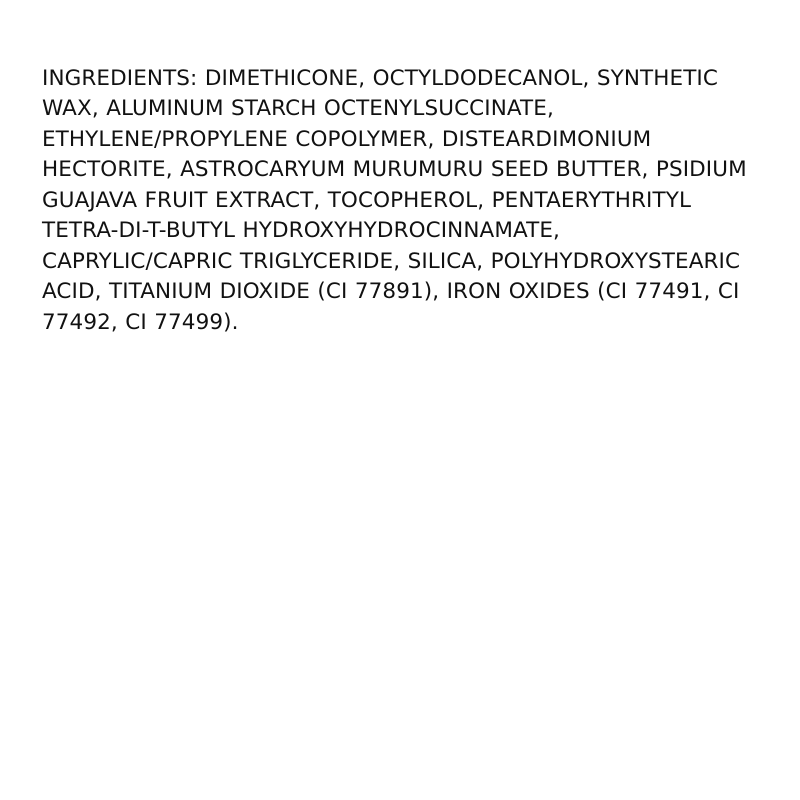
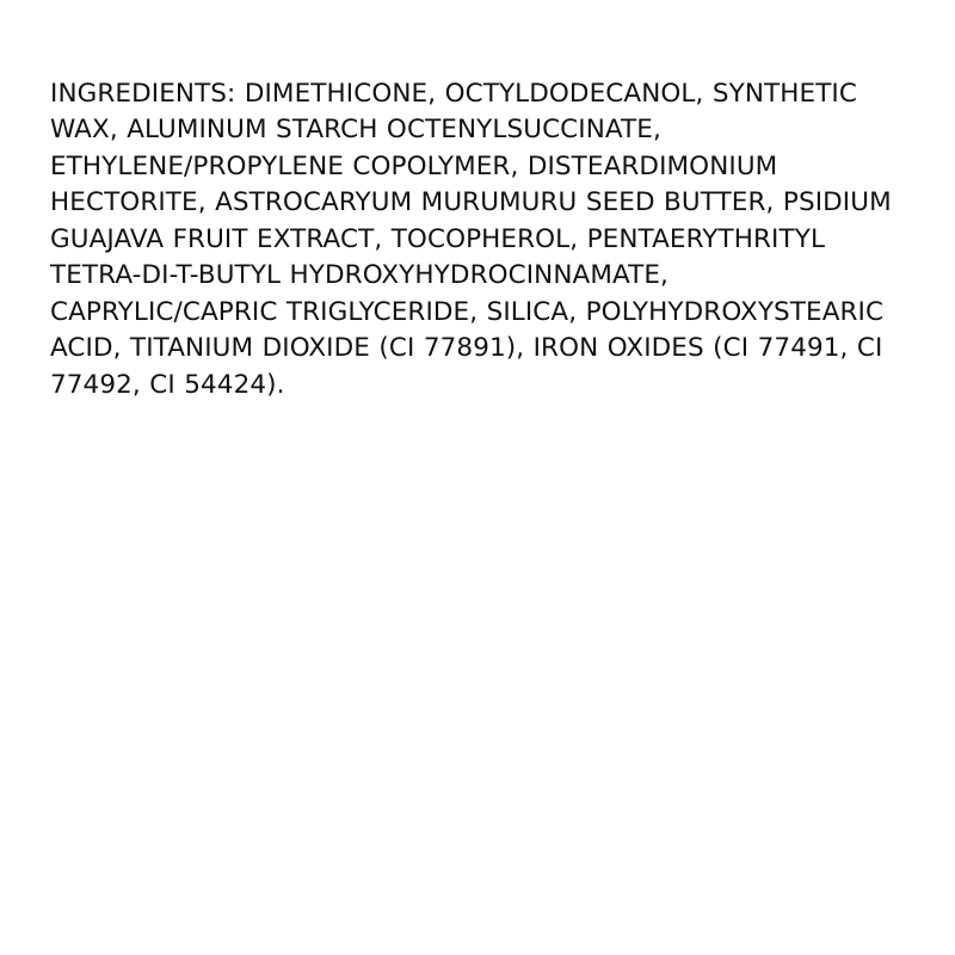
- INGREDIENTS: DIMETHICONE, OCTYLDODECANOL, SYNTHETIC WAX, ALUMINUM STARCH OCTENYLSUCCINATE, ETHYLENE/PROPYLENE COPOLYMER, DISTEARDIMONIUM HECTORITE, ASTROCARYUM MURUMURU SEED BUTTER, PSIDIUM GUAJAVA FRUIT EXTRACT, TOCOPHEROL, PENTAERYTHRITYL TETRA-DI-T-BUTYL HYDROXYHYDROCINNAMATE, CAPRYLIC/CAPRIC TRIGLYCERIDE, SILICA, POLYHYDROXYSTEARIC ACID, TITANIUM DIOXIDE (CI 77891), IRON OXIDES (CI 77491, CI 77492, CI 77499).
+ INGREDIENTS: DIMETHICONE, OCTYLDODECANOL, SYNTHETIC WAX, ALUMINUM STARCH OCTENYLSUCCINATE, ETHYLENE/PROPYLENE COPOLYMER, DISTEARDIMONIUM HECTORITE, ASTROCARYUM MURUMURU SEED BUTTER, PSIDIUM GUAJAVA FRUIT EXTRACT, TOCOPHEROL, PENTAERYTHRITYL TETRA-DI-T-BUTYL HYDROXYHYDROCINNAMATE, CAPRYLIC/CAPRIC TRIGLYCERIDE, SILICA, POLYHYDROXYSTEARIC ACID, TITANIUM DIOXIDE (CI 77891), IRON OXIDES (CI 77491, CI 77492, CI 54424).
